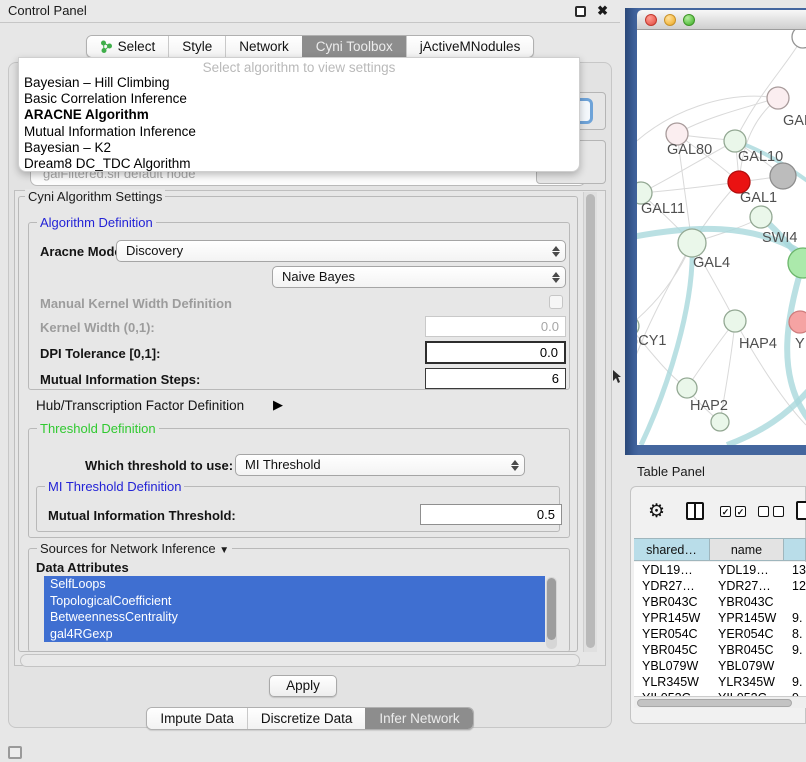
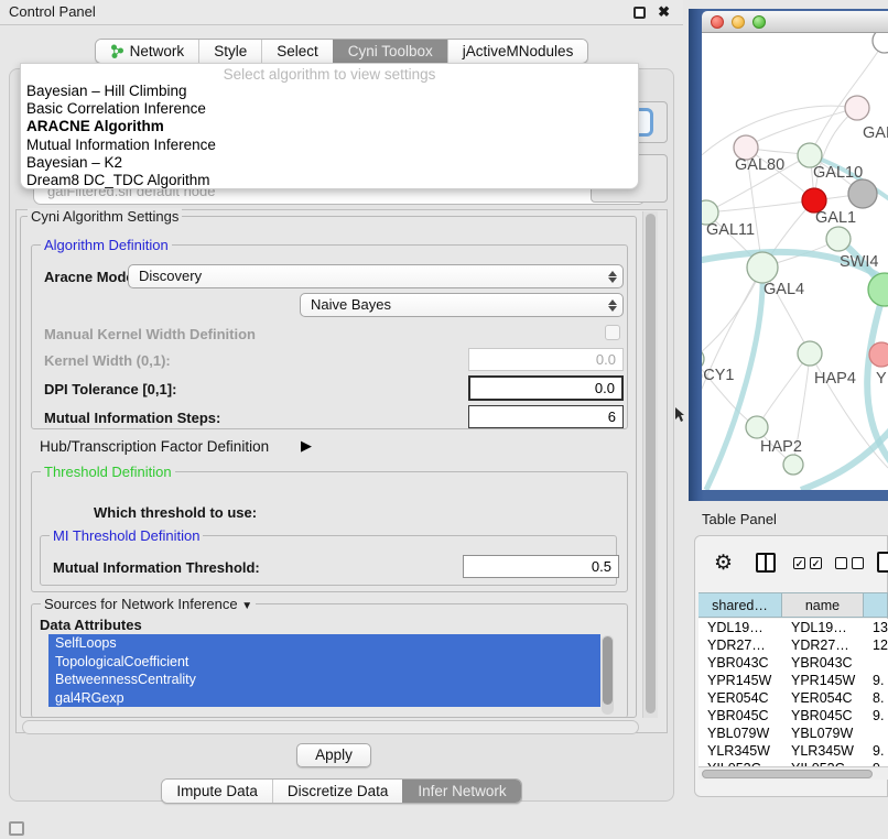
  Control Panel
  ✖
- Select
+ Network
  Style
- Network
+ Select
  Cyni Toolbox
  jActiveMNodules
  galFiltered.sif default node
  Select algorithm to view settings
  Bayesian – Hill Climbing
  Basic Correlation Inference
  ARACNE Algorithm
  Mutual Information Inference
  Bayesian – K2
  Dream8 DC_TDC Algorithm
  Cyni Algorithm Settings
  Algorithm Definition
  Aracne Mod
  Discovery
  Naive Bayes
  Manual Kernel Width Definition
  Kernel Width (0,1):
  0.0
  DPI Tolerance [0,1]:
  0.0
  Mutual Information Steps:
  6
  Hub/Transcription Factor Definition
  ▶
  Threshold Definition
  Which threshold to use:
- MI Threshold
  MI Threshold Definition
  Mutual Information Threshold:
  0.5
  Sources for Network Inference ▼
  Data Attributes
  SelfLoops
  TopologicalCoefficient
  BetweennessCentrality
  gal4RGexp
  Apply
  Impute Data
  Discretize Data
  Infer Network
  GAL80
  GAL10
  GAL1
  GAL11
  SWI4
  GAL4
  CY1
  HAP4
  Y
  HAP2
  Table Panel
  ⚙
  ✓
  ✓
  shared…
  name
  YDL19…
  YDL19…
  13
  YDR27…
  YDR27…
  12
  YBR043C
  YBR043C
  YPR145W
  YPR145W
  9.
  YER054C
  YER054C
  8.
  YBR045C
  YBR045C
  9.
  YBL079W
  YBL079W
  YLR345W
  YLR345W
  9.
